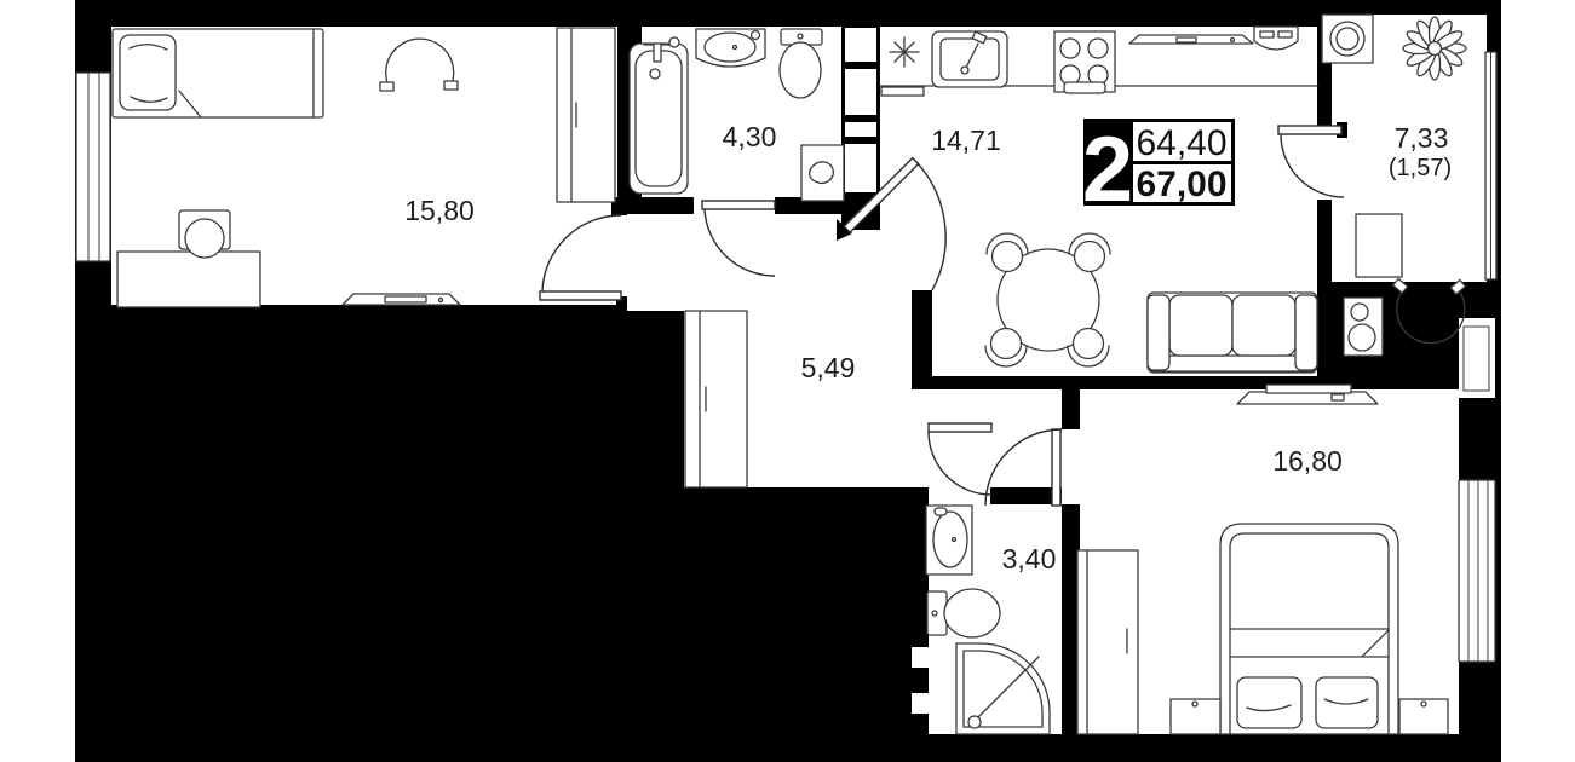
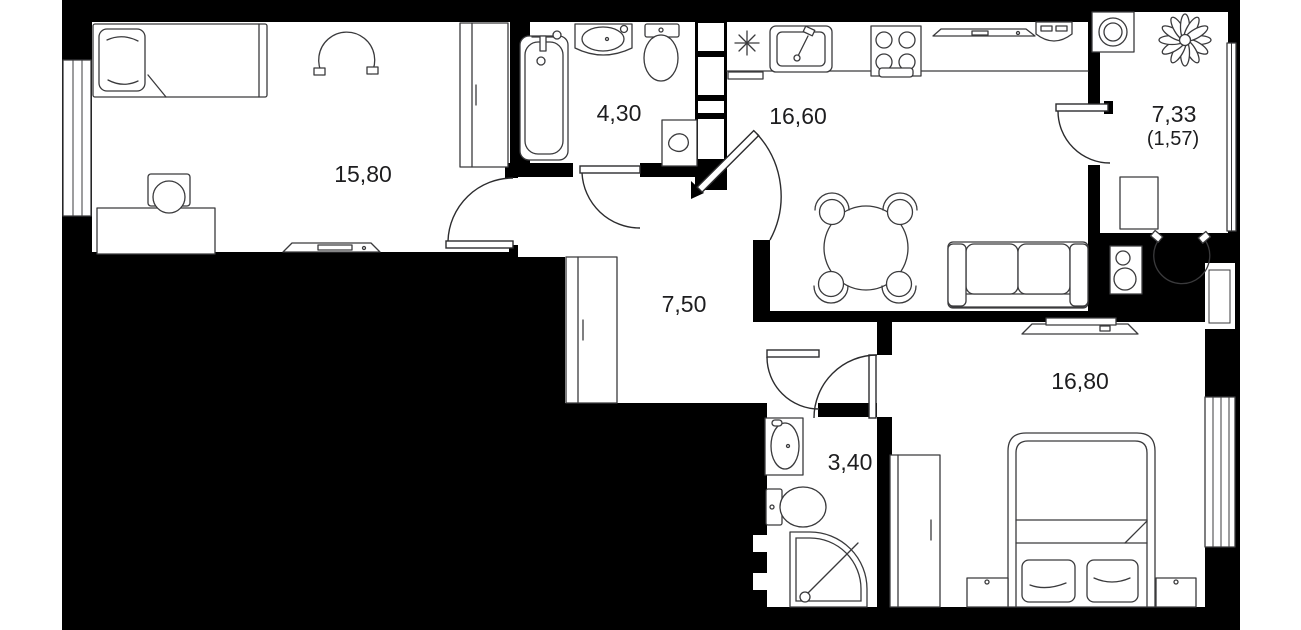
  15,80
  4,30
- 14,71
+ 16,60
  7,33
  (1,57)
- 5,49
+ 7,50
  3,40
  16,80
- 2
- 64,40
- 67,00
